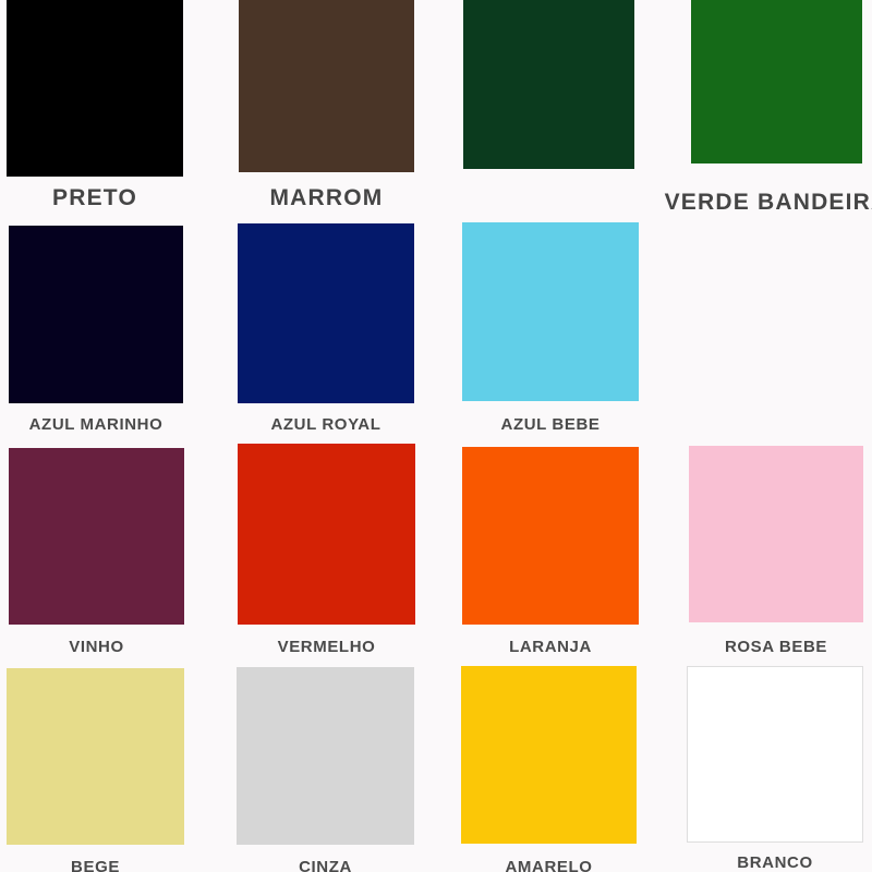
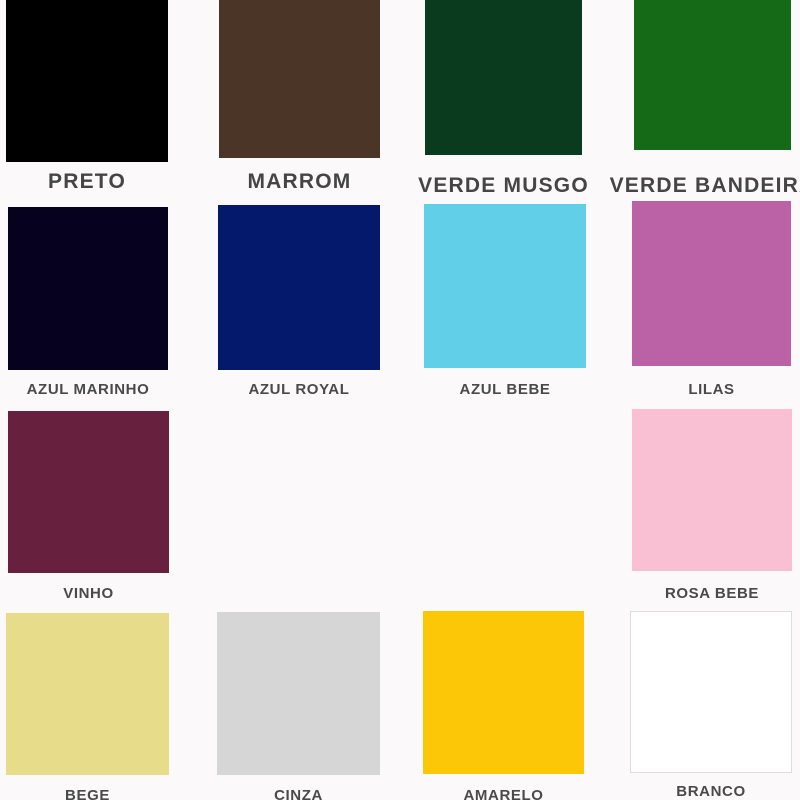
  PRETO
  MARROM
+ VERDE MUSGO
  VERDE BANDEIR
  AZUL MARINHO
  AZUL ROYAL
  AZUL BEBE
+ LILAS
  VINHO
- VERMELHO
- LARANJA
  ROSA BEBE
  BEGE
  CINZA
  AMARELO
  BRANCO
